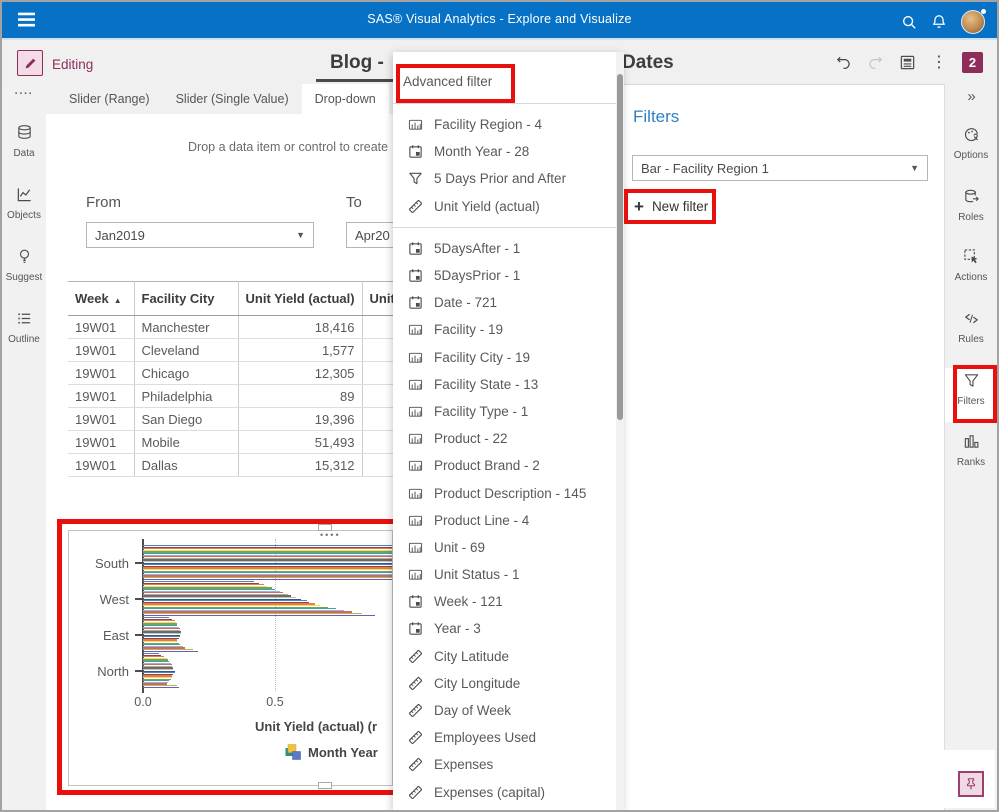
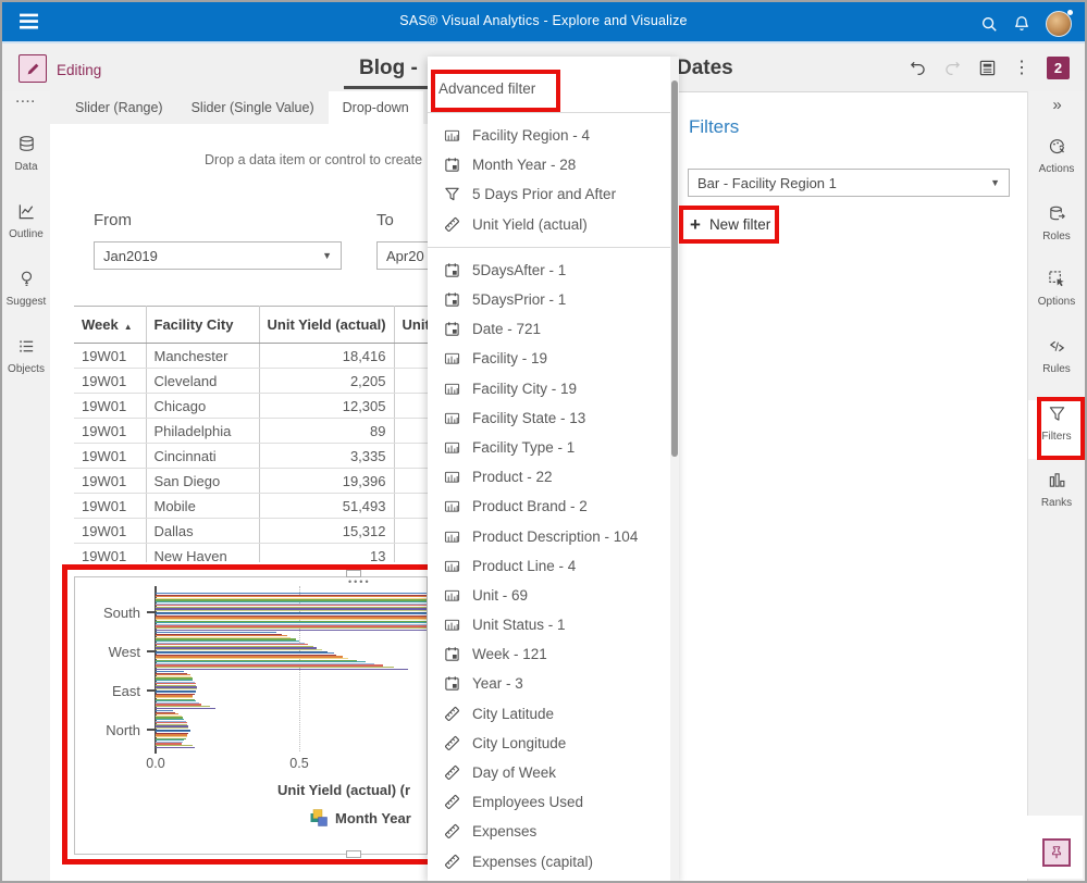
  SAS® Visual Analytics - Explore and Visualize
  Editing
  Blog -
  Dates
  ⋮
  2
  ····
  Data
- Objects
+ Outline
  Suggest
- Outline
+ Objects
  Slider (Range)
  Slider (Single Value)
  Drop-down
  Drop a data item or control to create
  From
  To
  Jan2019
  ▼
  Apr20
  Week ▲	Facility City	Unit Yield (actual)	Uni
  19W01	Manchester	18,416
- 19W01	Cleveland	1,577
+ 19W01	Cleveland	2,205
  19W01	Chicago	12,305
  19W01	Philadelphia	89
+ 19W01	Cincinnati	3,335
  19W01	San Diego	19,396
  19W01	Mobile	51,493
  19W01	Dallas	15,312
+ 19W01	New Haven	13
  ••••
  South
  West
  East
  North
  0.0
  0.5
  Unit Yield (actual) (r
  Month Year
  Advanced filter
  Facility Region - 4
  Month Year - 28
  5 Days Prior and After
  Unit Yield (actual)
  5DaysAfter - 1
  5DaysPrior - 1
  Date - 721
  Facility - 19
  Facility City - 19
  Facility State - 13
  Facility Type - 1
  Product - 22
  Product Brand - 2
- Product Description - 145
+ Product Description - 104
  Product Line - 4
  Unit - 69
  Unit Status - 1
  Week - 121
  Year - 3
  City Latitude
  City Longitude
  Day of Week
  Employees Used
  Expenses
  Expenses (capital)
  Filters
  Bar - Facility Region 1
  ▼
  +
  New filter
  »
- Options
+ Actions
  Roles
- Actions
+ Options
  Rules
  Filters
  Ranks
